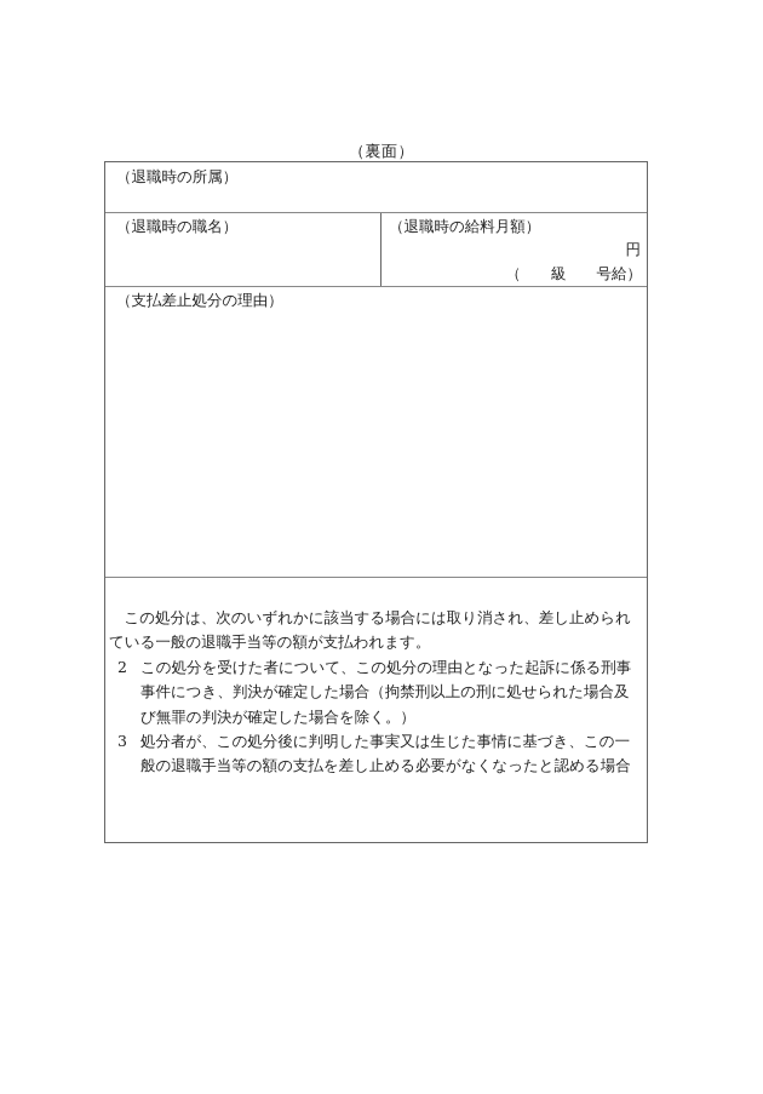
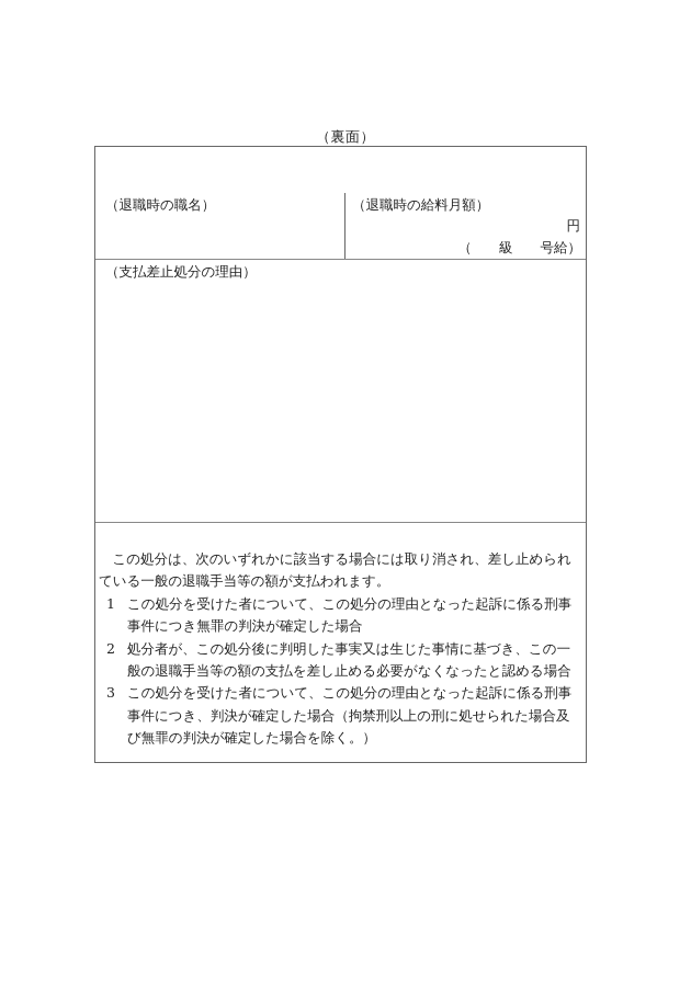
  （裏面）
- （退職時の所属）
  （退職時の職名）
  （退職時の給料月額）
  円
  （ 級 号給）
  （支払差止処分の理由）
  この処分は、次のいずれかに該当する場合には取り消され、差し止められている一般の退職手当等の額が支払われます。
+ 1
+ この処分を受けた者について、この処分の理由となった起訴に係る刑事事件につき無罪の判決が確定した場合
  2
- この処分を受けた者について、この処分の理由となった起訴に係る刑事事件につき、判決が確定した場合（拘禁刑以上の刑に処せられた場合及び無罪の判決が確定した場合を除く。）
+ 処分者が、この処分後に判明した事実又は生じた事情に基づき、この一般の退職手当等の額の支払を差し止める必要がなくなったと認める場合
  3
- 処分者が、この処分後に判明した事実又は生じた事情に基づき、この一般の退職手当等の額の支払を差し止める必要がなくなったと認める場合
+ この処分を受けた者について、この処分の理由となった起訴に係る刑事事件につき、判決が確定した場合（拘禁刑以上の刑に処せられた場合及び無罪の判決が確定した場合を除く。）
